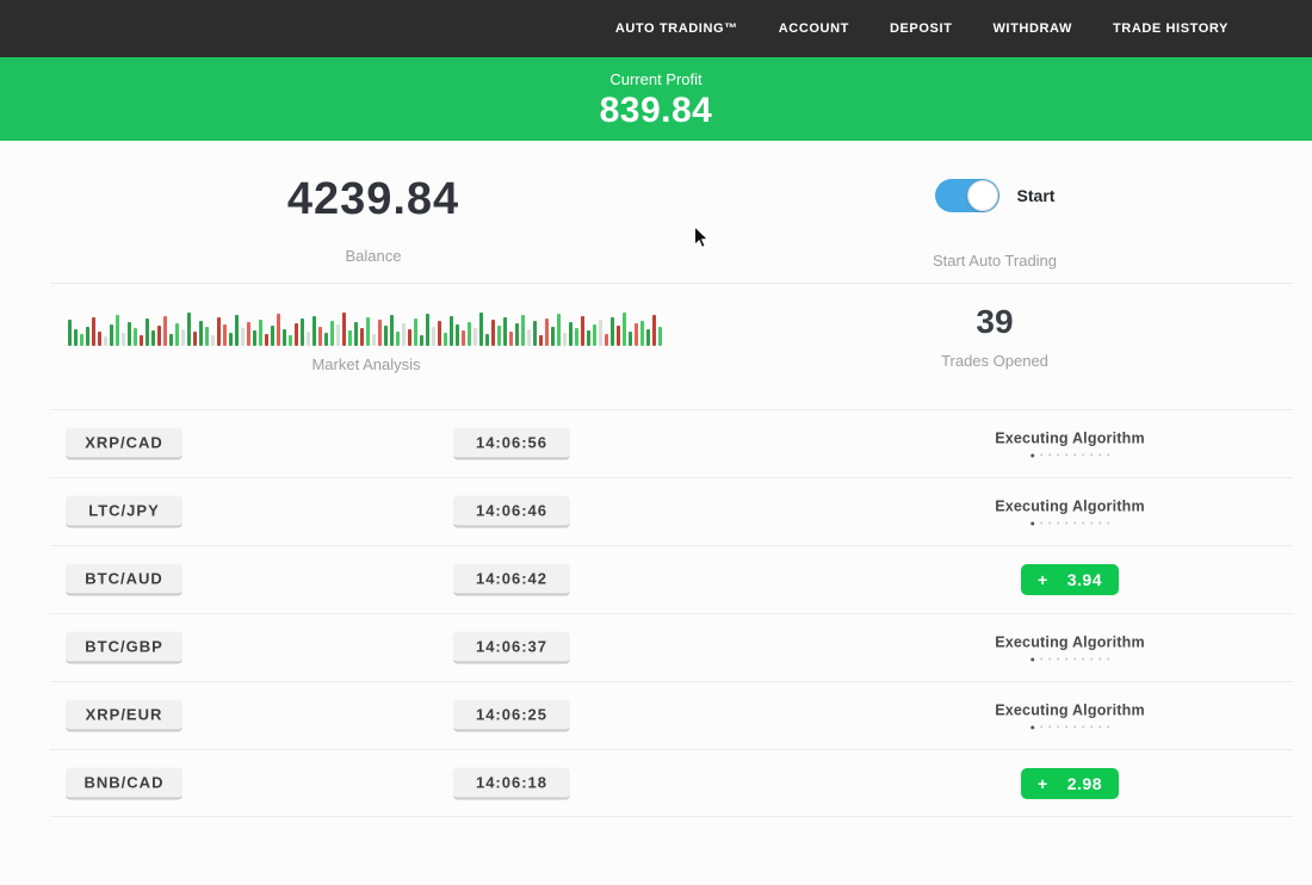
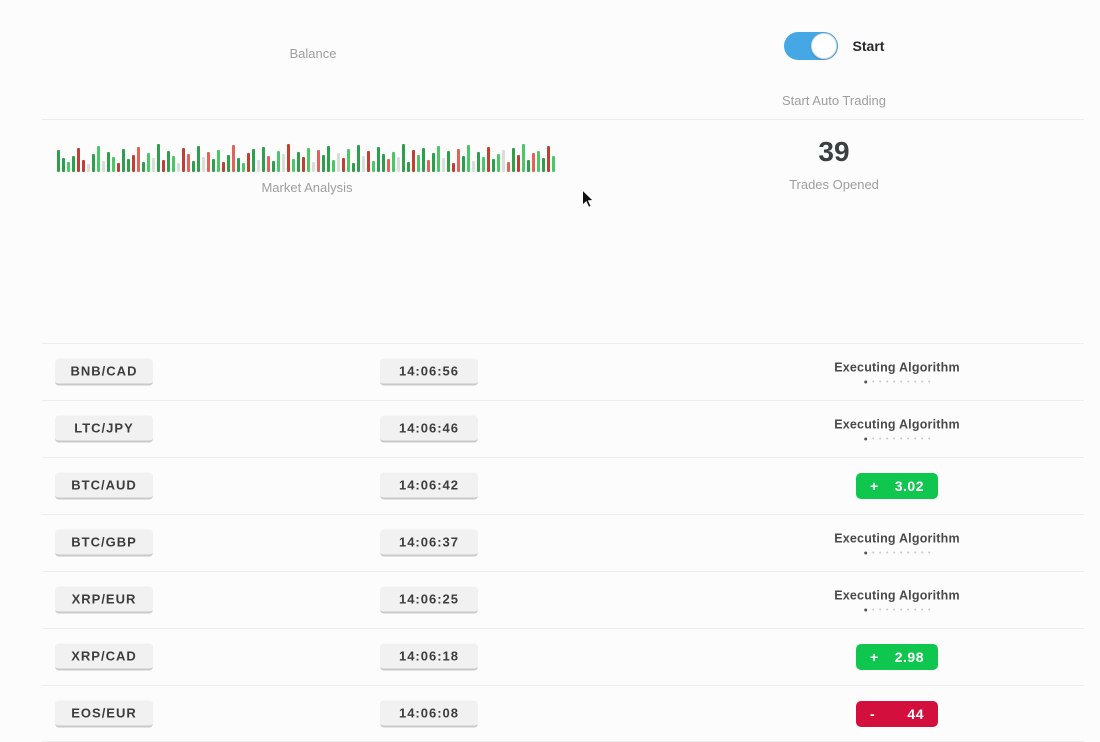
- AUTO TRADING™
- ACCOUNT
- DEPOSIT
- WITHDRAW
- TRADE HISTORY
- Current Profit
- 839.84
- 4239.84
  Balance
  Start
  Start Auto Trading
  Market Analysis
  39
  Trades Opened
- XRP/CAD
+ BNB/CAD
  14:06:56
  Executing Algorithm
  LTC/JPY
  14:06:46
  Executing Algorithm
  BTC/AUD
  14:06:42
  +
- 3.94
+ 3.02
  BTC/GBP
  14:06:37
  Executing Algorithm
  XRP/EUR
  14:06:25
  Executing Algorithm
- BNB/CAD
+ XRP/CAD
  14:06:18
  +
  2.98
+ EOS/EUR
+ 14:06:08
+ -
+ 44
